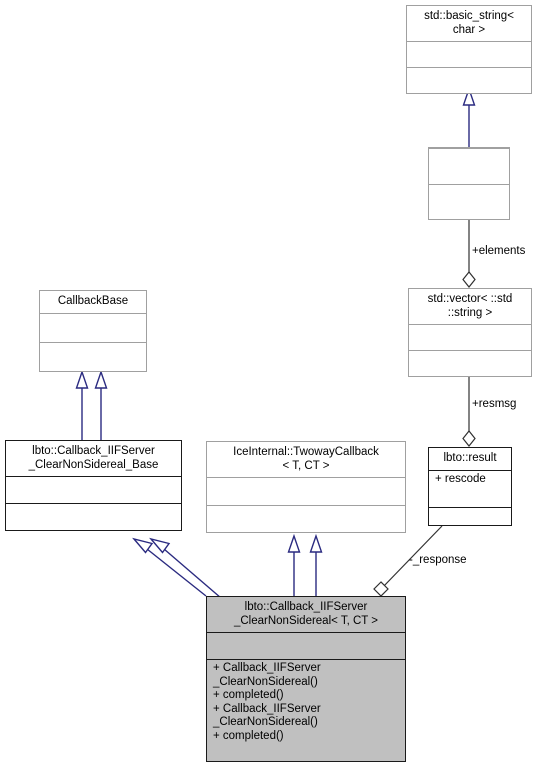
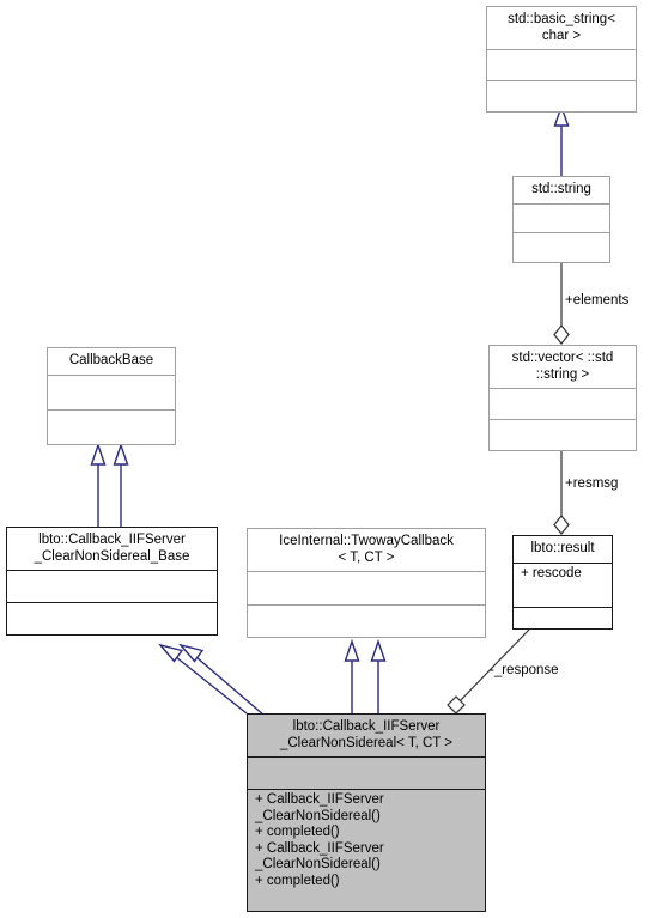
  std::basic_string<
  char >
+ std::string
  +elements
  std::vector< ::std
  ::string >
  +resmsg
  lbto::result
  + rescode
  -_response
  CallbackBase
  lbto::Callback_IIFServer
  _ClearNonSidereal_Base
  IceInternal::TwowayCallback
  < T, CT >
  lbto::Callback_IIFServer
  _ClearNonSidereal< T, CT >
  + Callback_IIFServer
  _ClearNonSidereal()
  + completed()
  + Callback_IIFServer
  _ClearNonSidereal()
  + completed()
